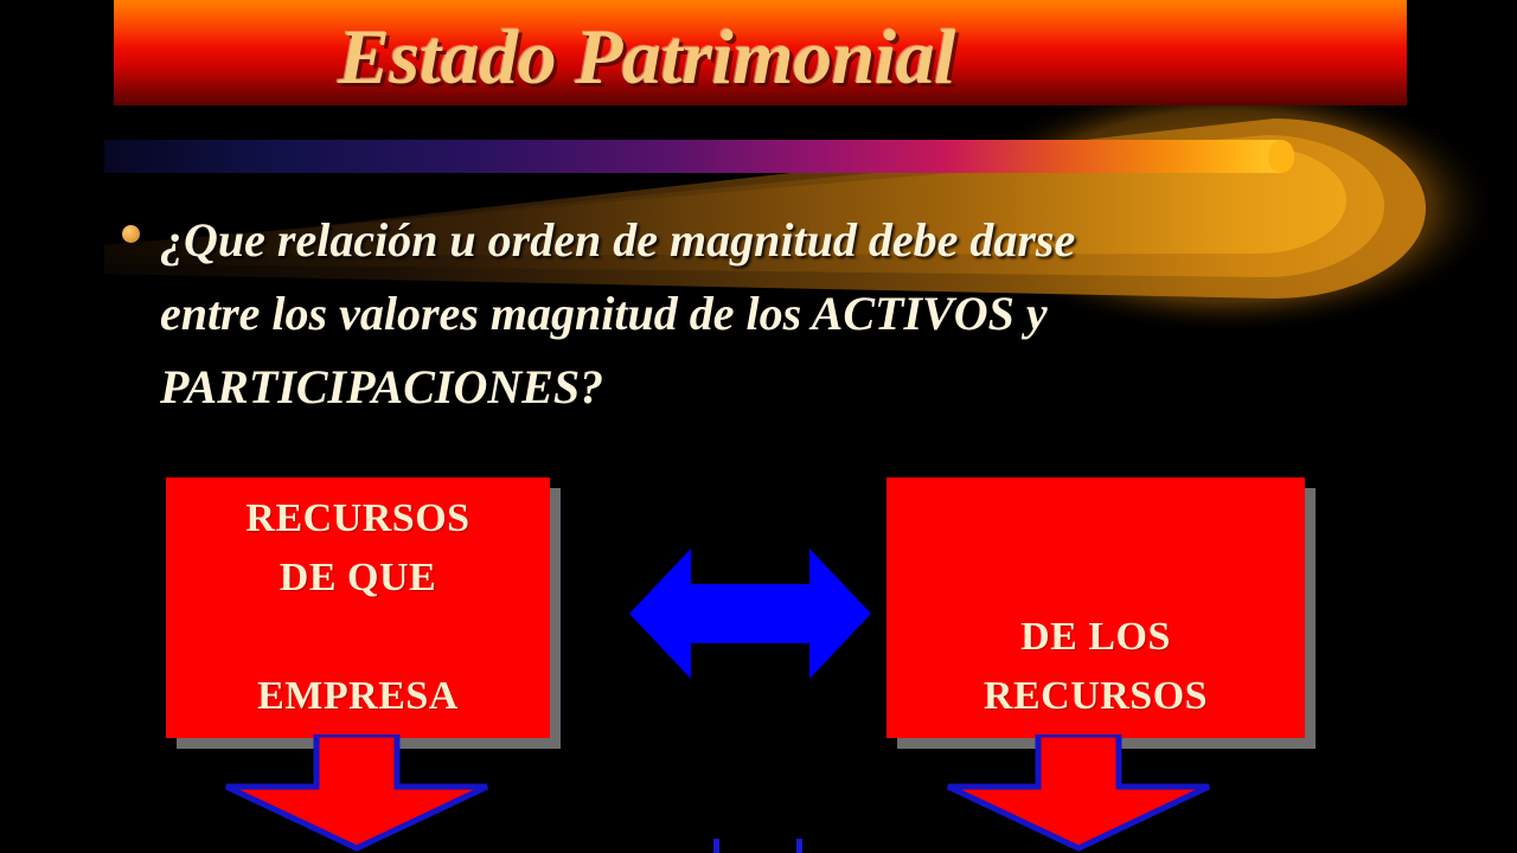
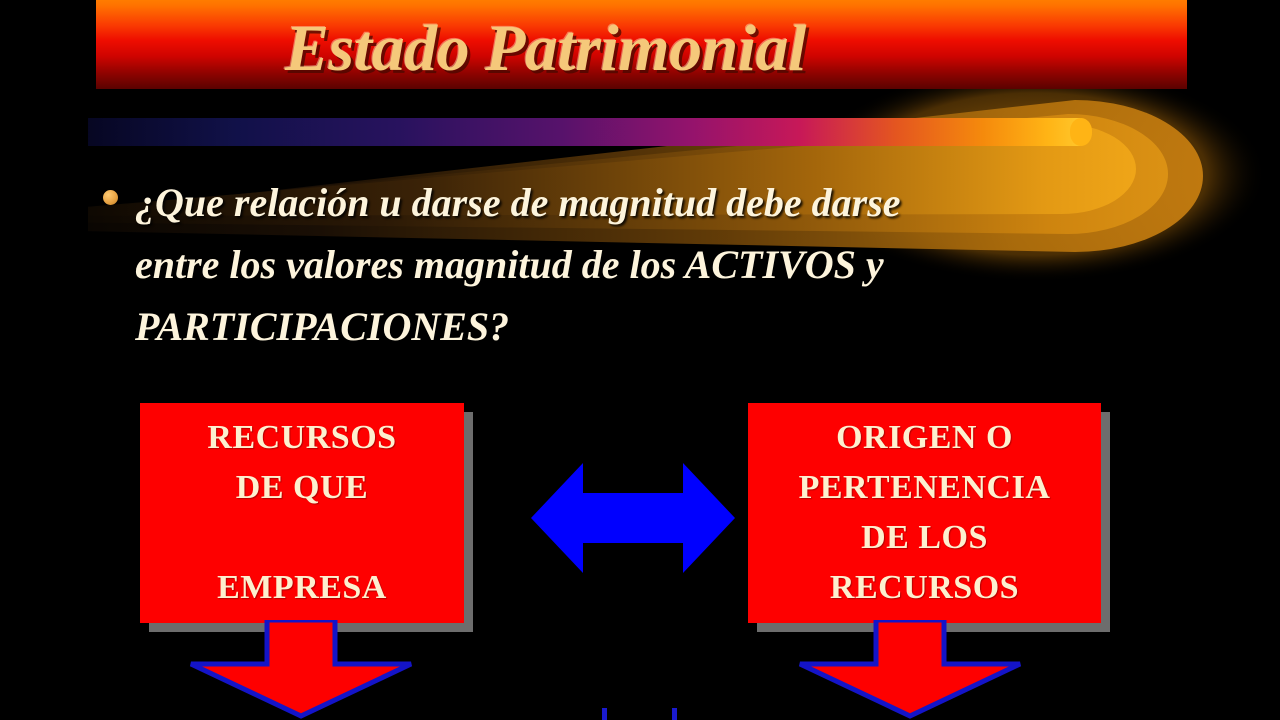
  Estado Patrimonial
- ¿Que relación u orden de magnitud debe darse
+ ¿Que relación u darse de magnitud debe darse
  entre los valores magnitud de los ACTIVOS y
  PARTICIPACIONES?
  RECURSOS
  DE QUE
  EMPRESA
+ ORIGEN O
+ PERTENENCIA
  DE LOS
  RECURSOS
